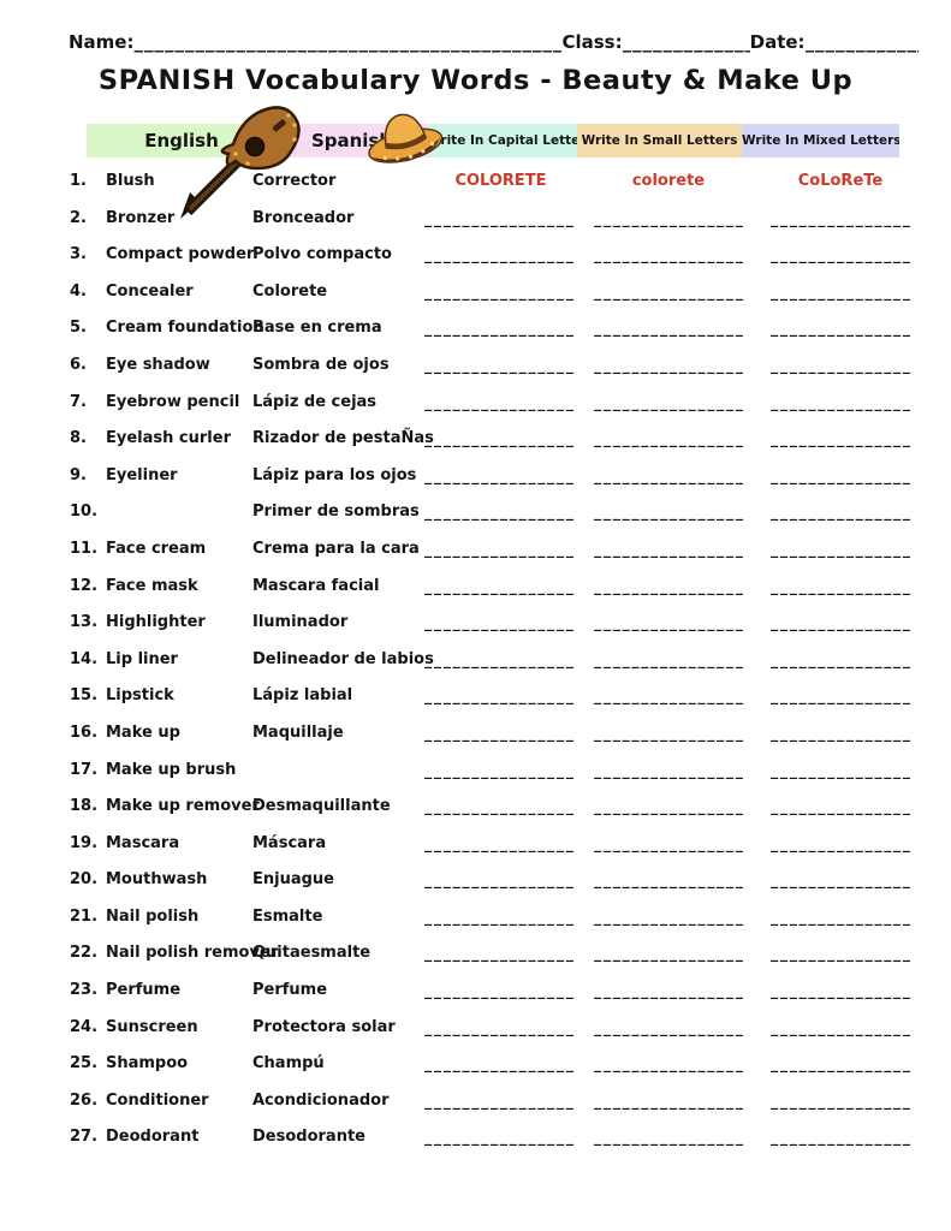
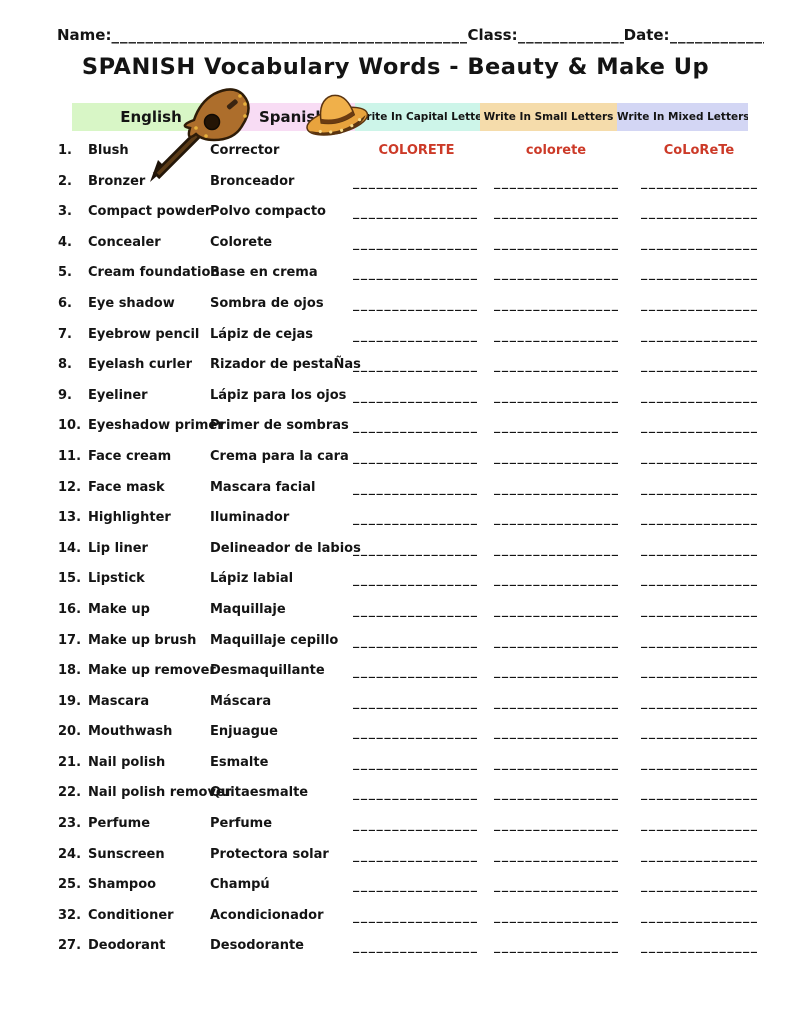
  Name:
  __________________________________________
  Class:
  ____________
  Date:
  ___________
  SPANISH Vocabulary Words - Beauty & Make Up
  English
  Spanis
  rite In Capital Lette
  Write In Small Letters
  Write In Mixed Letters
  1.
  Blush
  Corrector
  COLORETE
  colorete
  CoLoReTe
  2.
  Bronzer
  Bronceador
  ________________
  ________________
  _______________
  3.
  Compact powder
  Polvo compacto
  ________________
  ________________
  _______________
  4.
  Concealer
  Colorete
  ________________
  ________________
  _______________
  5.
  Cream foundation
  Base en crema
  ________________
  ________________
  _______________
  6.
  Eye shadow
  Sombra de ojos
  ________________
  ________________
  _______________
  7.
  Eyebrow pencil
  Lápiz de cejas
  ________________
  ________________
  _______________
  8.
  Eyelash curler
  Rizador de pestaÑas
  ________________
  ________________
  _______________
  9.
  Eyeliner
  Lápiz para los ojos
  ________________
  ________________
  _______________
  10.
+ Eyeshadow primer
  Primer de sombras
  ________________
  ________________
  _______________
  11.
  Face cream
  Crema para la cara
  ________________
  ________________
  _______________
  12.
  Face mask
  Mascara facial
  ________________
  ________________
  _______________
  13.
  Highlighter
  Iluminador
  ________________
  ________________
  _______________
  14.
  Lip liner
  Delineador de labios
  ________________
  ________________
  _______________
  15.
  Lipstick
  Lápiz labial
  ________________
  ________________
  _______________
  16.
  Make up
  Maquillaje
  ________________
  ________________
  _______________
  17.
  Make up brush
+ Maquillaje cepillo
  ________________
  ________________
  _______________
  18.
  Make up remover
  Desmaquillante
  ________________
  ________________
  _______________
  19.
  Mascara
  Máscara
  ________________
  ________________
  _______________
  20.
  Mouthwash
  Enjuague
  ________________
  ________________
  _______________
  21.
  Nail polish
  Esmalte
  ________________
  ________________
  _______________
  22.
  Nail polish remover
  Quitaesmalte
  ________________
  ________________
  _______________
  23.
  Perfume
  Perfume
  ________________
  ________________
  _______________
  24.
  Sunscreen
  Protectora solar
  ________________
  ________________
  _______________
  25.
  Shampoo
  Champú
  ________________
  ________________
  _______________
- 26.
+ 32.
  Conditioner
  Acondicionador
  ________________
  ________________
  _______________
  27.
  Deodorant
  Desodorante
  ________________
  ________________
  _______________
